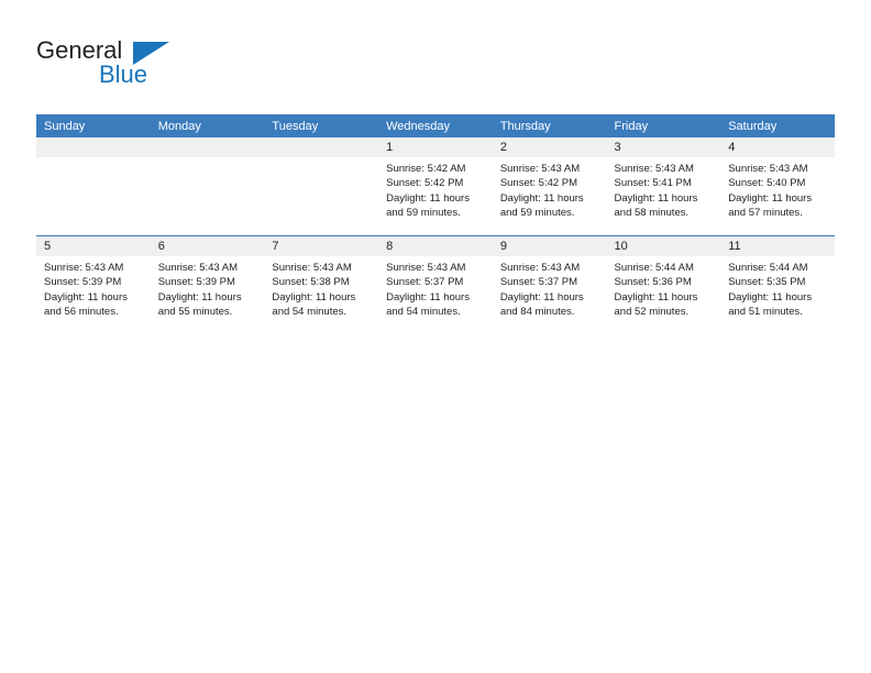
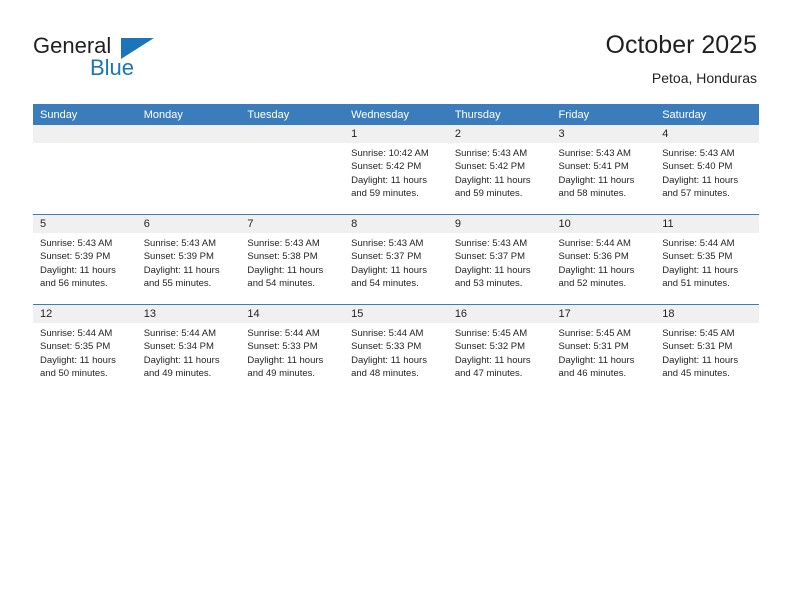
  General
  Blue
+ October 2025
+ Petoa, Honduras
  Sunday	Monday	Tuesday	Wednesday	Thursday	Friday	Saturday
- 			1Sunrise: 5:42 AMSunset: 5:42 PMDaylight: 11 hoursand 59 minutes.	2Sunrise: 5:43 AMSunset: 5:42 PMDaylight: 11 hoursand 59 minutes.	3Sunrise: 5:43 AMSunset: 5:41 PMDaylight: 11 hoursand 58 minutes.	4Sunrise: 5:43 AMSunset: 5:40 PMDaylight: 11 hoursand 57 minutes.
+ 			1Sunrise: 10:42 AMSunset: 5:42 PMDaylight: 11 hoursand 59 minutes.	2Sunrise: 5:43 AMSunset: 5:42 PMDaylight: 11 hoursand 59 minutes.	3Sunrise: 5:43 AMSunset: 5:41 PMDaylight: 11 hoursand 58 minutes.	4Sunrise: 5:43 AMSunset: 5:40 PMDaylight: 11 hoursand 57 minutes.
- 5Sunrise: 5:43 AMSunset: 5:39 PMDaylight: 11 hoursand 56 minutes.	6Sunrise: 5:43 AMSunset: 5:39 PMDaylight: 11 hoursand 55 minutes.	7Sunrise: 5:43 AMSunset: 5:38 PMDaylight: 11 hoursand 54 minutes.	8Sunrise: 5:43 AMSunset: 5:37 PMDaylight: 11 hoursand 54 minutes.	9Sunrise: 5:43 AMSunset: 5:37 PMDaylight: 11 hoursand 84 minutes.	10Sunrise: 5:44 AMSunset: 5:36 PMDaylight: 11 hoursand 52 minutes.	11Sunrise: 5:44 AMSunset: 5:35 PMDaylight: 11 hoursand 51 minutes.
+ 5Sunrise: 5:43 AMSunset: 5:39 PMDaylight: 11 hoursand 56 minutes.	6Sunrise: 5:43 AMSunset: 5:39 PMDaylight: 11 hoursand 55 minutes.	7Sunrise: 5:43 AMSunset: 5:38 PMDaylight: 11 hoursand 54 minutes.	8Sunrise: 5:43 AMSunset: 5:37 PMDaylight: 11 hoursand 54 minutes.	9Sunrise: 5:43 AMSunset: 5:37 PMDaylight: 11 hoursand 53 minutes.	10Sunrise: 5:44 AMSunset: 5:36 PMDaylight: 11 hoursand 52 minutes.	11Sunrise: 5:44 AMSunset: 5:35 PMDaylight: 11 hoursand 51 minutes.
+ 12Sunrise: 5:44 AMSunset: 5:35 PMDaylight: 11 hoursand 50 minutes.	13Sunrise: 5:44 AMSunset: 5:34 PMDaylight: 11 hoursand 49 minutes.	14Sunrise: 5:44 AMSunset: 5:33 PMDaylight: 11 hoursand 49 minutes.	15Sunrise: 5:44 AMSunset: 5:33 PMDaylight: 11 hoursand 48 minutes.	16Sunrise: 5:45 AMSunset: 5:32 PMDaylight: 11 hoursand 47 minutes.	17Sunrise: 5:45 AMSunset: 5:31 PMDaylight: 11 hoursand 46 minutes.	18Sunrise: 5:45 AMSunset: 5:31 PMDaylight: 11 hoursand 45 minutes.
